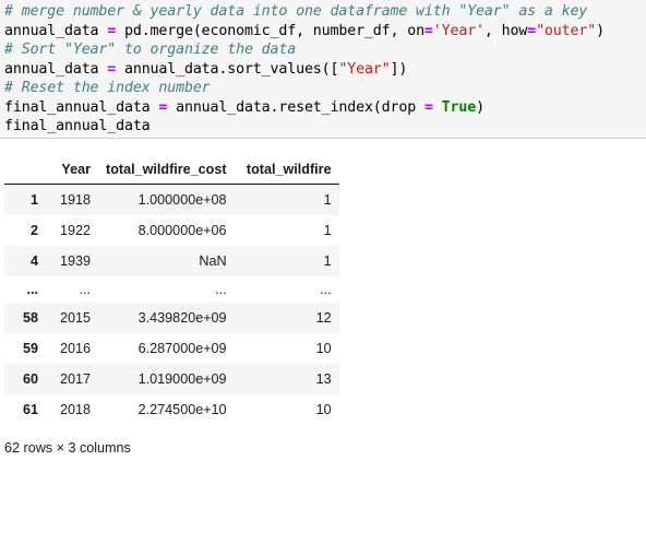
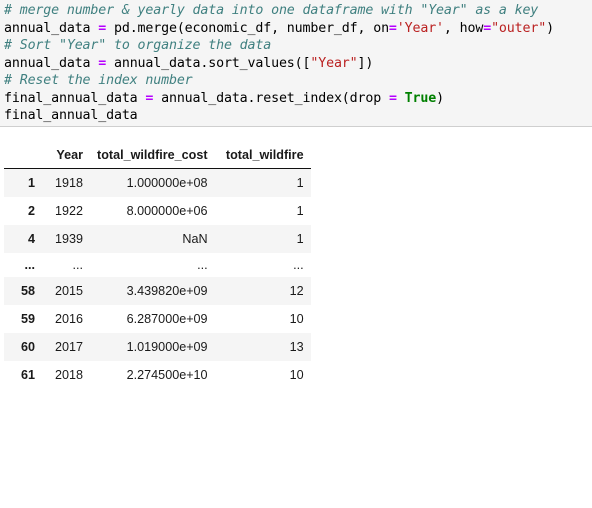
  # merge number & yearly data into one dataframe with "Year" as a key
  annual_data = pd.merge(economic_df, number_df, on='Year', how="outer")
  # Sort "Year" to organize the data
  annual_data = annual_data.sort_values(["Year"])
  # Reset the index number
  final_annual_data = annual_data.reset_index(drop = True)
  final_annual_data
  	Year	total_wildfire_cost	total_wildfire
  1	1918	1.000000e+08	1
  2	1922	8.000000e+06	1
  4	1939	NaN	1
  ...	...	...	...
  58	2015	3.439820e+09	12
  59	2016	6.287000e+09	10
  60	2017	1.019000e+09	13
  61	2018	2.274500e+10	10
- 62 rows × 3 columns
